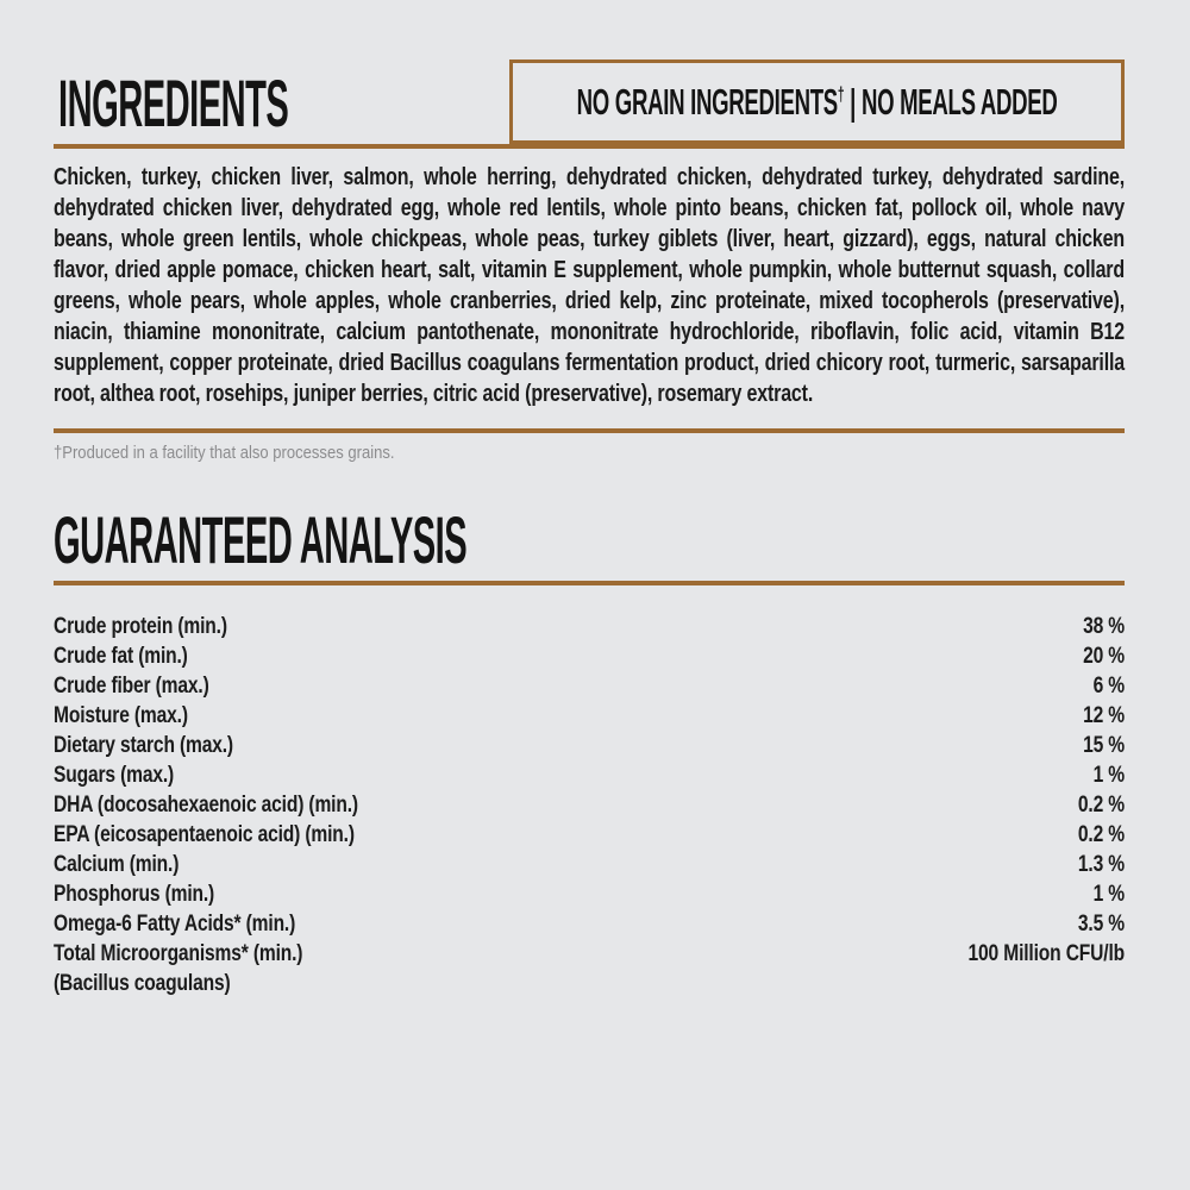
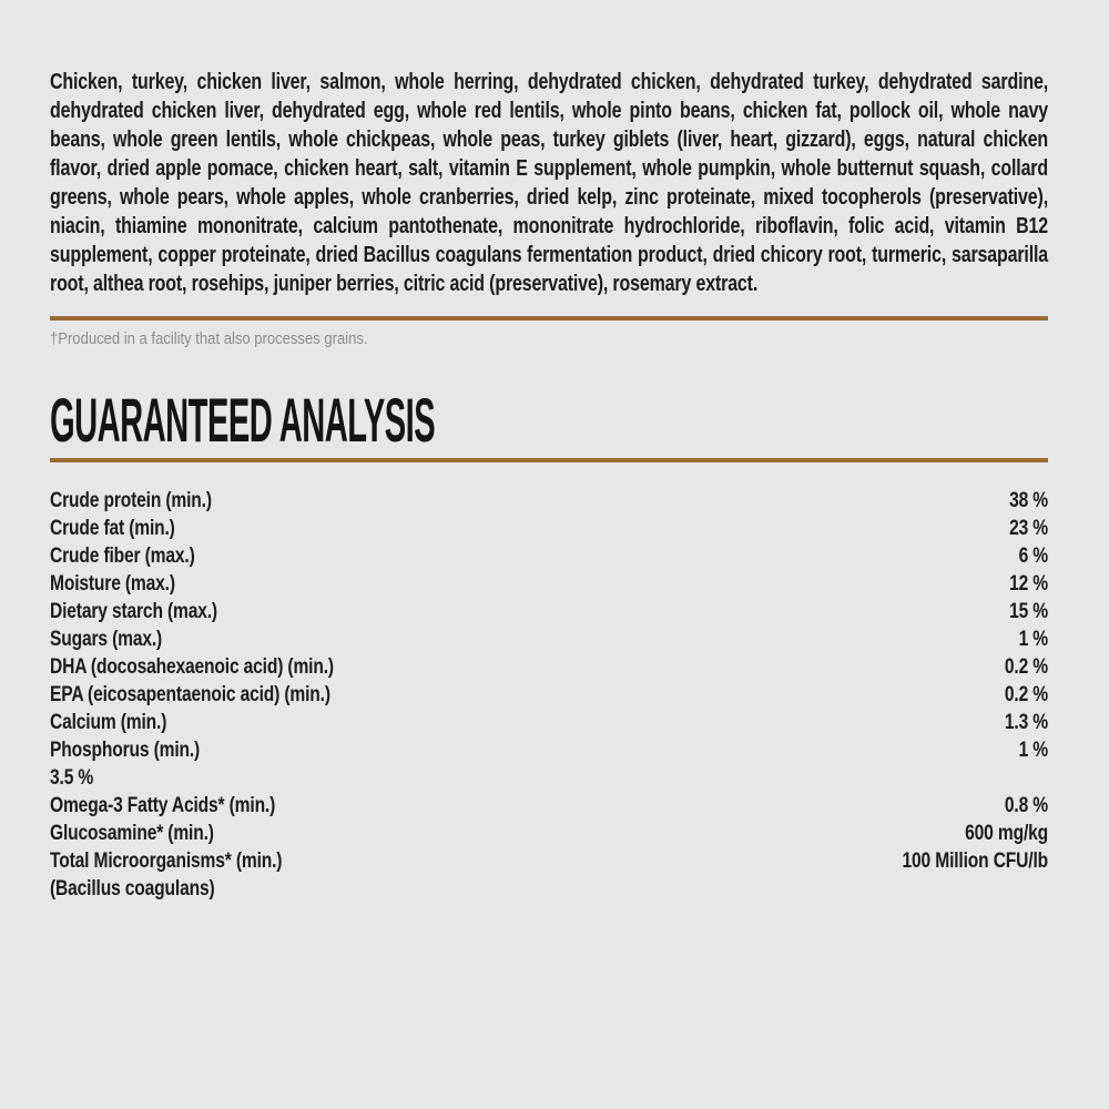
- INGREDIENTS
- NO GRAIN INGREDIENTS† | NO MEALS ADDED
  Chicken, turkey, chicken liver, salmon, whole herring, dehydrated chicken, dehydrated turkey, dehydrated sardine, dehydrated chicken liver, dehydrated egg, whole red lentils, whole pinto beans, chicken fat, pollock oil, whole navy beans, whole green lentils, whole chickpeas, whole peas, turkey giblets (liver, heart, gizzard), eggs, natural chicken flavor, dried apple pomace, chicken heart, salt, vitamin E supplement, whole pumpkin, whole butternut squash, collard greens, whole pears, whole apples, whole cranberries, dried kelp, zinc proteinate, mixed tocopherols (preservative), niacin, thiamine mononitrate, calcium pantothenate, mononitrate hydrochloride, riboflavin, folic acid, vitamin B12 supplement, copper proteinate, dried Bacillus coagulans fermentation product, dried chicory root, turmeric, sarsaparilla root, althea root, rosehips, juniper berries, citric acid (preservative), rosemary extract.
  †Produced in a facility that also processes grains.
  GUARANTEED ANALYSIS
  Crude protein (min.)
  38 %
  Crude fat (min.)
- 20 %
+ 23 %
  Crude fiber (max.)
  6 %
  Moisture (max.)
  12 %
  Dietary starch (max.)
  15 %
  Sugars (max.)
  1 %
  DHA (docosahexaenoic acid) (min.)
  0.2 %
  EPA (eicosapentaenoic acid) (min.)
  0.2 %
  Calcium (min.)
  1.3 %
  Phosphorus (min.)
  1 %
- Omega-6 Fatty Acids* (min.)
  3.5 %
+ Omega-3 Fatty Acids* (min.)
+ 0.8 %
+ Glucosamine* (min.)
+ 600 mg/kg
  Total Microorganisms* (min.)
  100 Million CFU/lb
  (Bacillus coagulans)
